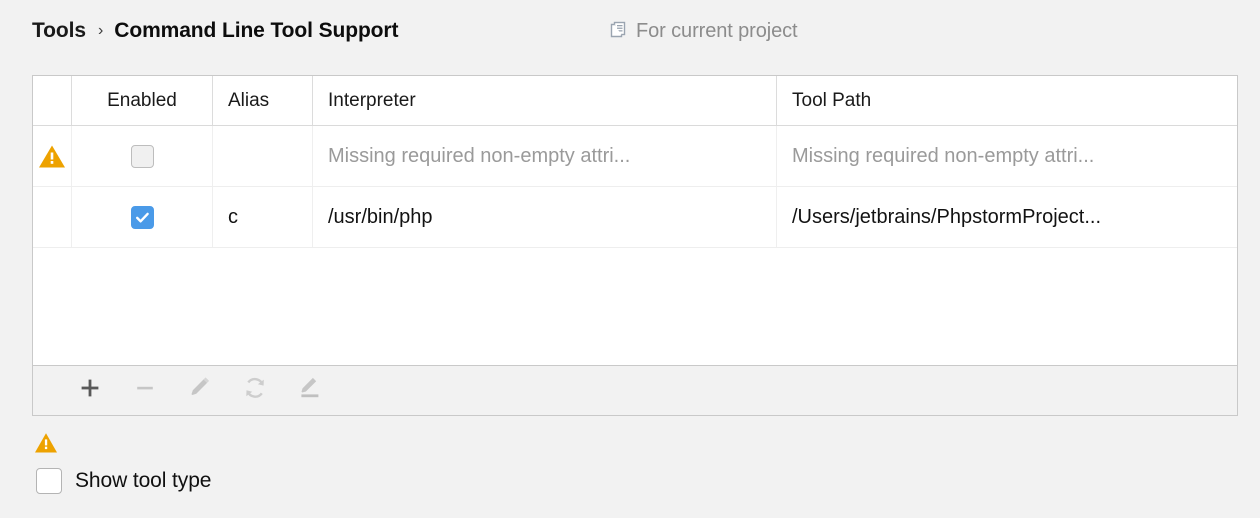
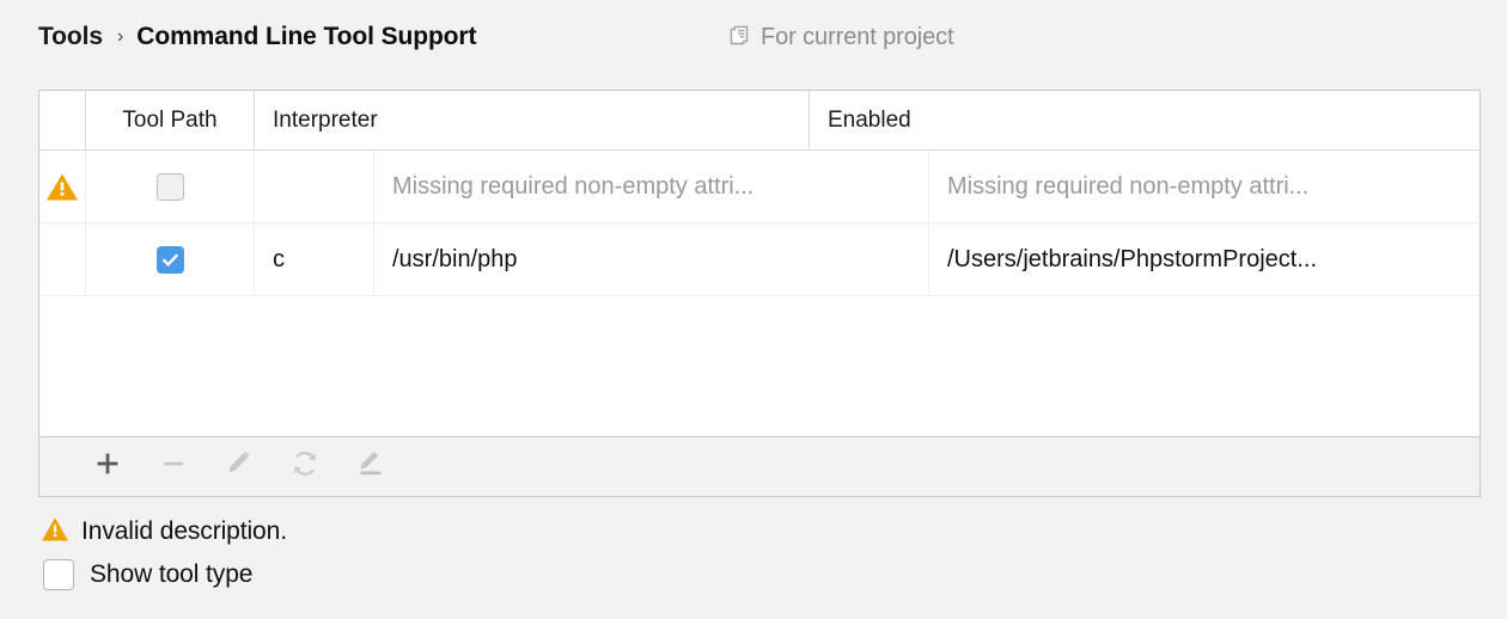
  Tools
  ›
  Command Line Tool Support
  For current project
- Enabled
+ Tool Path
- Alias
  Interpreter
- Tool Path
+ Enabled
  Missing required non-empty attri...
  Missing required non-empty attri...
  c
  /usr/bin/php
  /Users/jetbrains/PhpstormProject...
+ Invalid description.
  Show tool type
